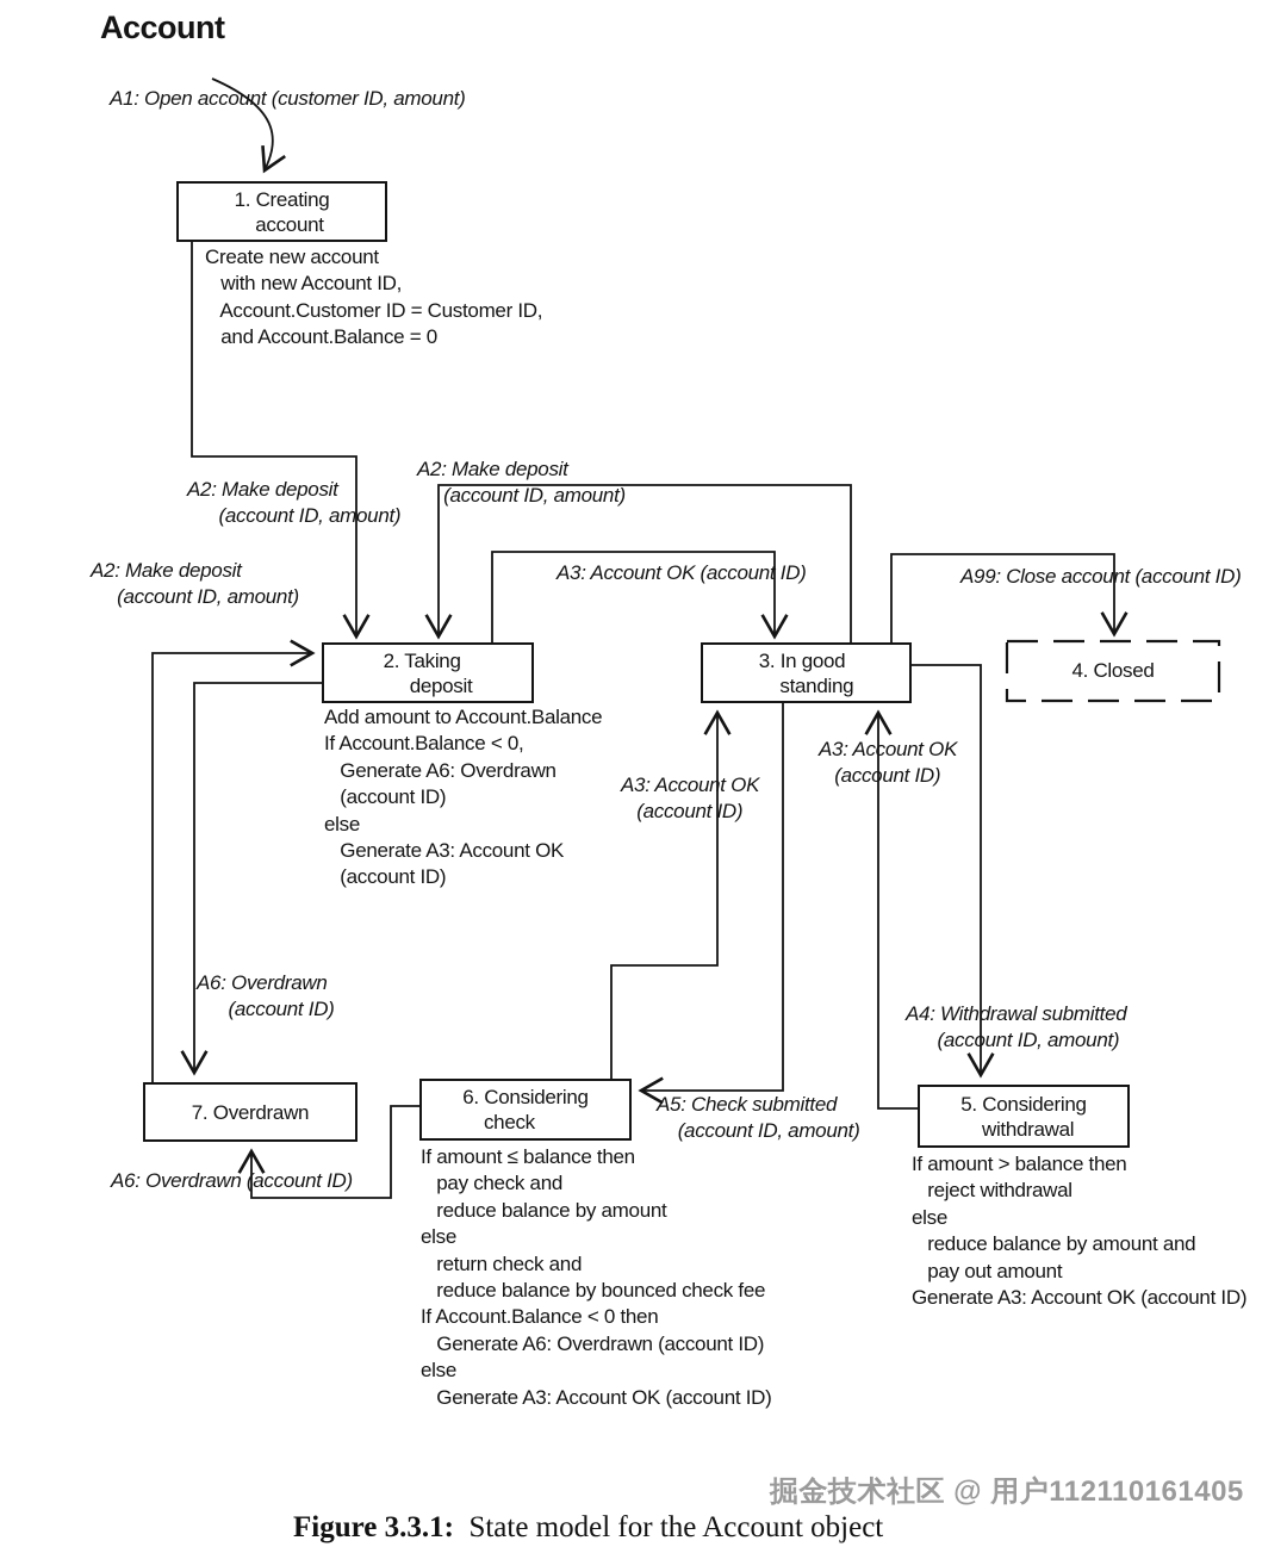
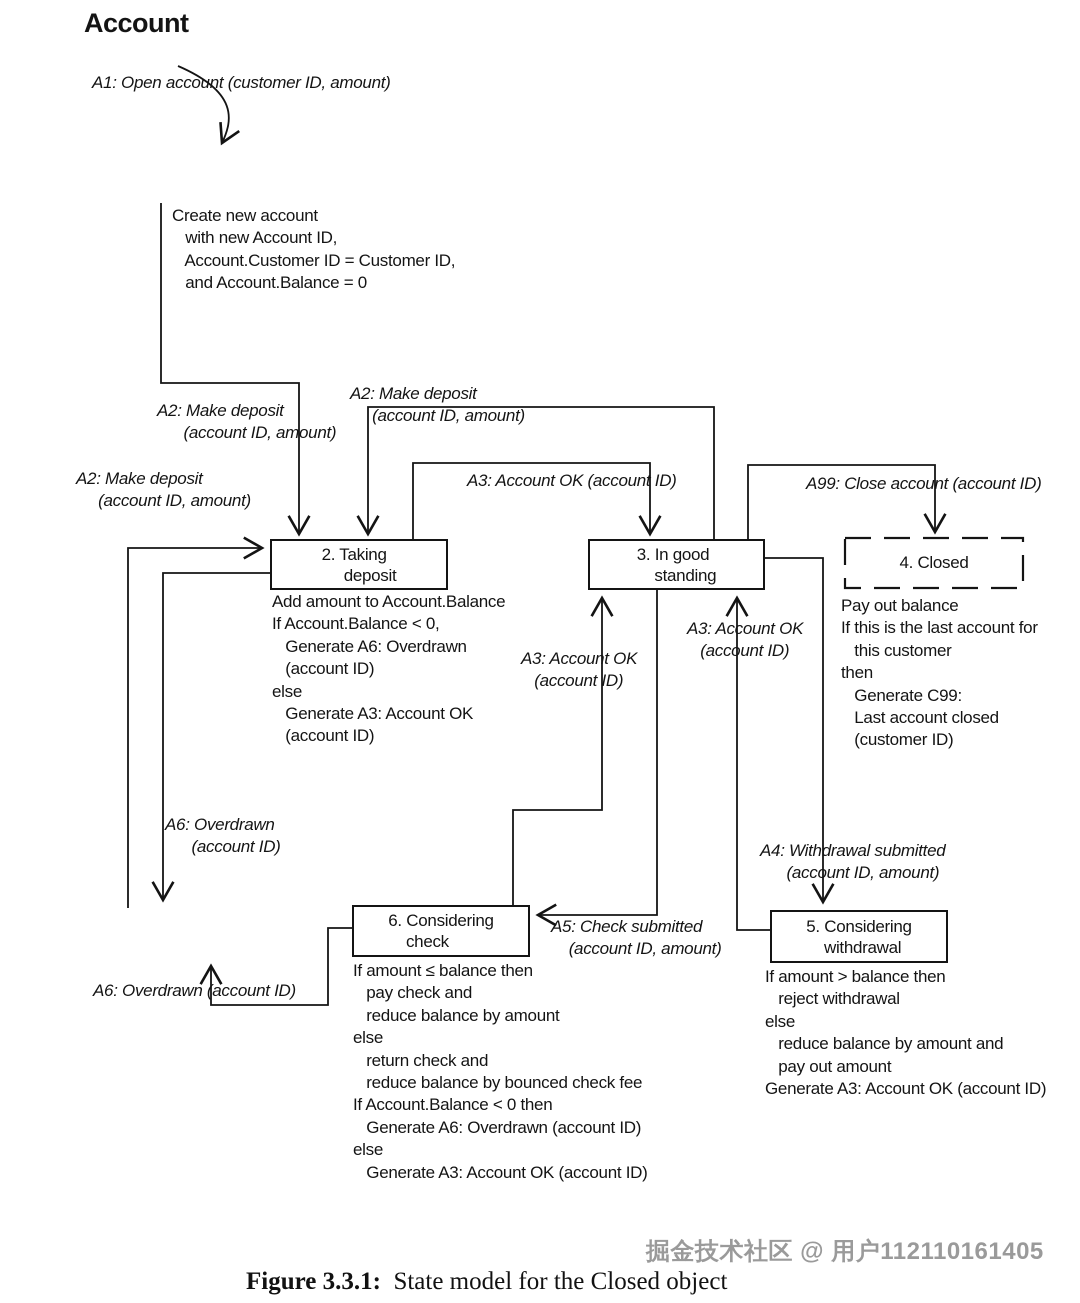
  Account
  A1: Open account (customer ID, amount)
  A2: Make deposit
  (account ID, amount)
  A2: Make deposit
  (account ID, amount)
  A2: Make deposit
  (account ID, amount)
  A3: Account OK (account ID)
  A99: Close account (account ID)
  A3: Account OK
  (account ID)
  A3: Account OK
  (account ID)
  A6: Overdrawn
  (account ID)
  A4: Withdrawal submitted
  (account ID, amount)
  A6: Overdrawn (account ID)
  A5: Check submitted
  (account ID, amount)
- 1. Creating
- account
  2. Taking
  deposit
  3. In good
  standing
  4. Closed
  5. Considering
  withdrawal
  6. Considering
  check
- 7. Overdrawn
  Create new account
  with new Account ID,
  Account.Customer ID = Customer ID,
  and Account.Balance = 0
  Add amount to Account.Balance
  If Account.Balance < 0,
  Generate A6: Overdrawn
  (account ID)
  else
  Generate A3: Account OK
  (account ID)
+ Pay out balance
+ If this is the last account for
+ this customer
+ then
+ Generate C99:
+ Last account closed
+ (customer ID)
  If amount ≤ balance then
  pay check and
  reduce balance by amount
  else
  return check and
  reduce balance by bounced check fee
  If Account.Balance < 0 then
  Generate A6: Overdrawn (account ID)
  else
  Generate A3: Account OK (account ID)
  If amount > balance then
  reject withdrawal
  else
  reduce balance by amount and
  pay out amount
  Generate A3: Account OK (account ID)
  掘金技术社区 @ 用户112110161405
- Figure 3.3.1: State model for the Account object
+ Figure 3.3.1: State model for the Closed object
